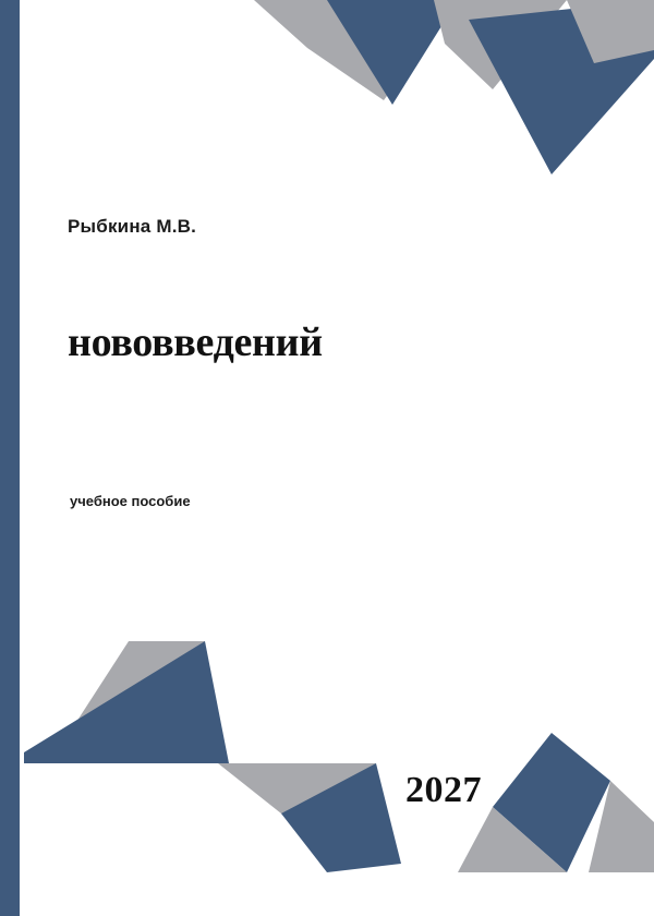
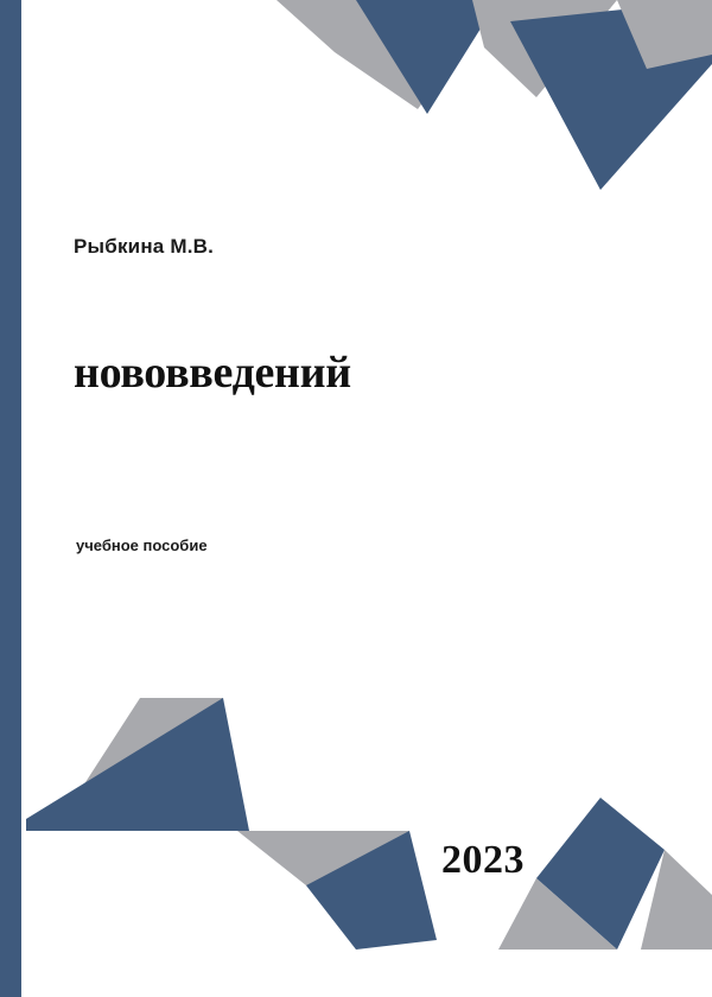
  Рыбкина М.В.
  нововведений
  учебное пособие
- 2027
+ 2023
